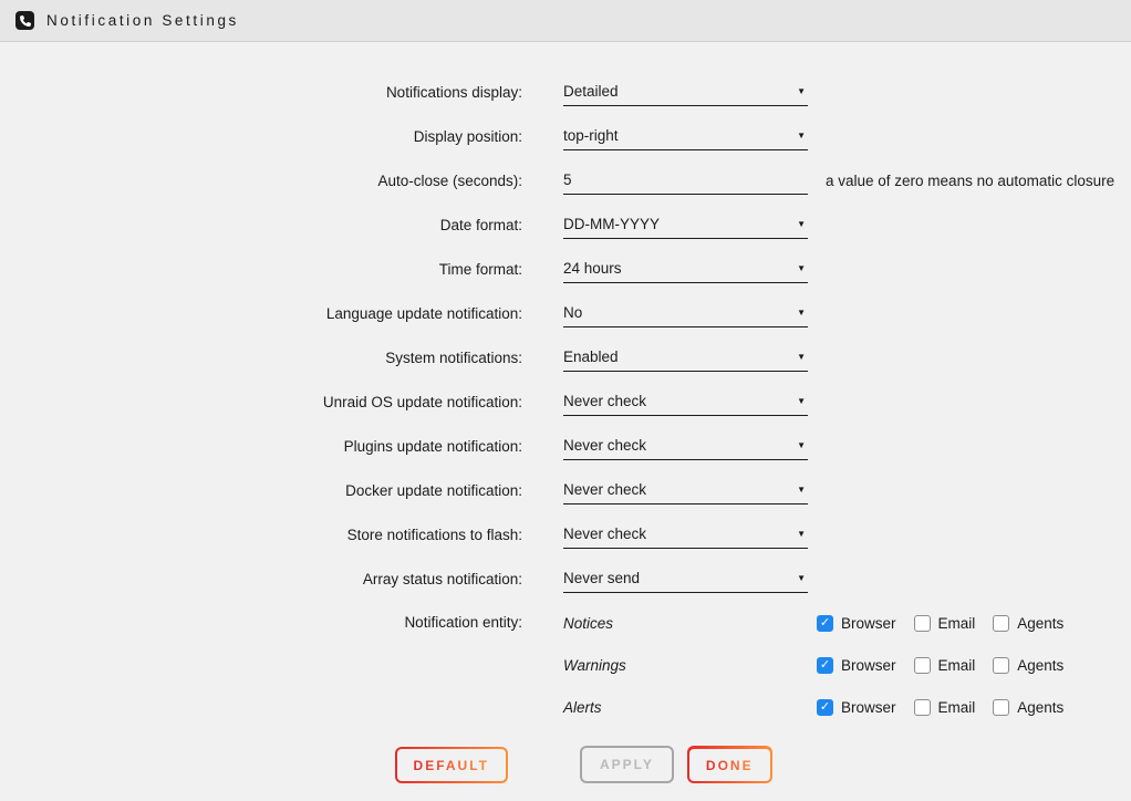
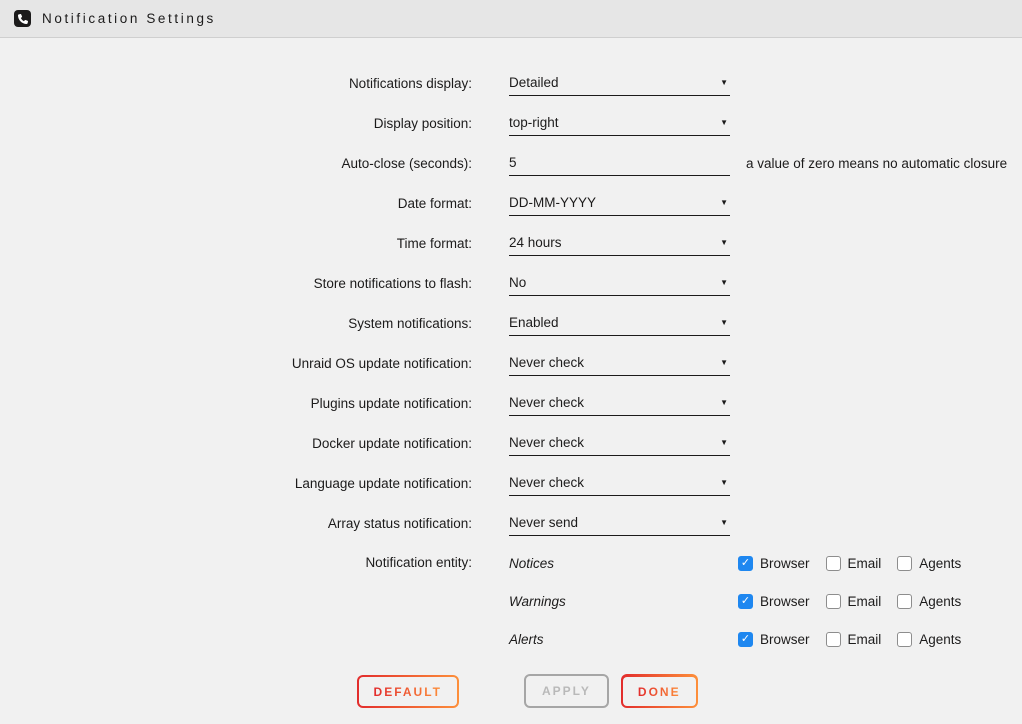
  Notification Settings
  Notifications display:
  Detailed
  ▼
  Display position:
  top-right
  ▼
  Auto-close (seconds):
  5
  a value of zero means no automatic closure
  Date format:
  DD-MM-YYYY
  ▼
  Time format:
  24 hours
  ▼
- Language update notification:
+ Store notifications to flash:
  No
  ▼
  System notifications:
  Enabled
  ▼
  Unraid OS update notification:
  Never check
  ▼
  Plugins update notification:
  Never check
  ▼
  Docker update notification:
  Never check
  ▼
- Store notifications to flash:
+ Language update notification:
  Never check
  ▼
  Array status notification:
  Never send
  ▼
  Notification entity:
  Notices
  Browser
  Email
  Agents
  Warnings
  Browser
  Email
  Agents
  Alerts
  Browser
  Email
  Agents
  DEFAULT
  APPLY
  DONE
